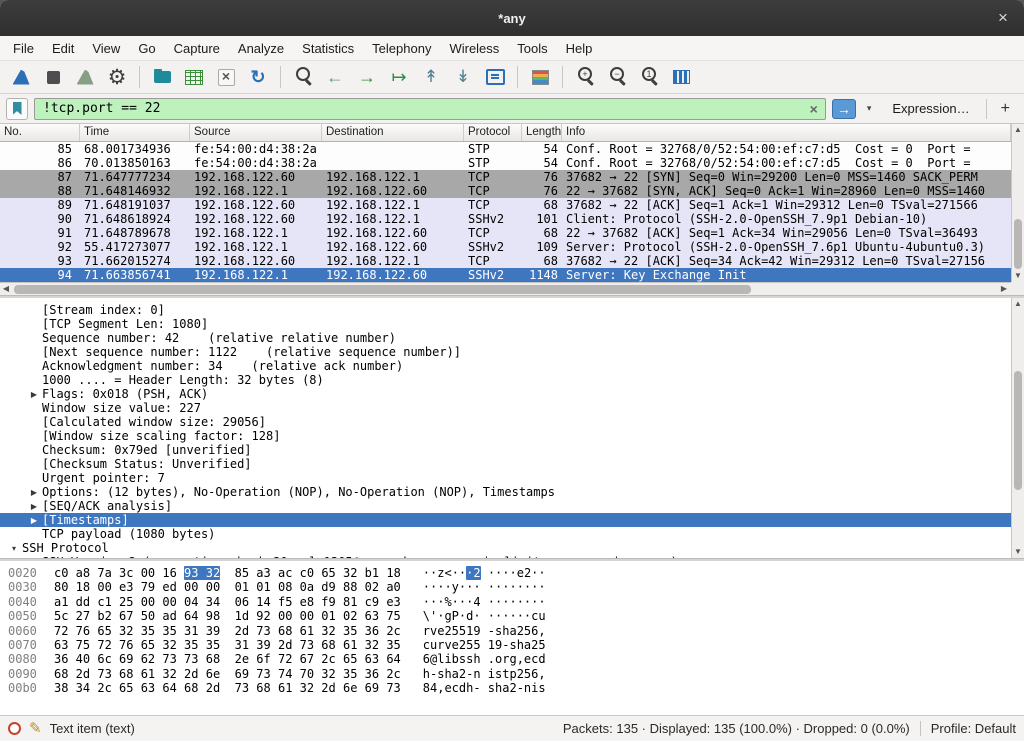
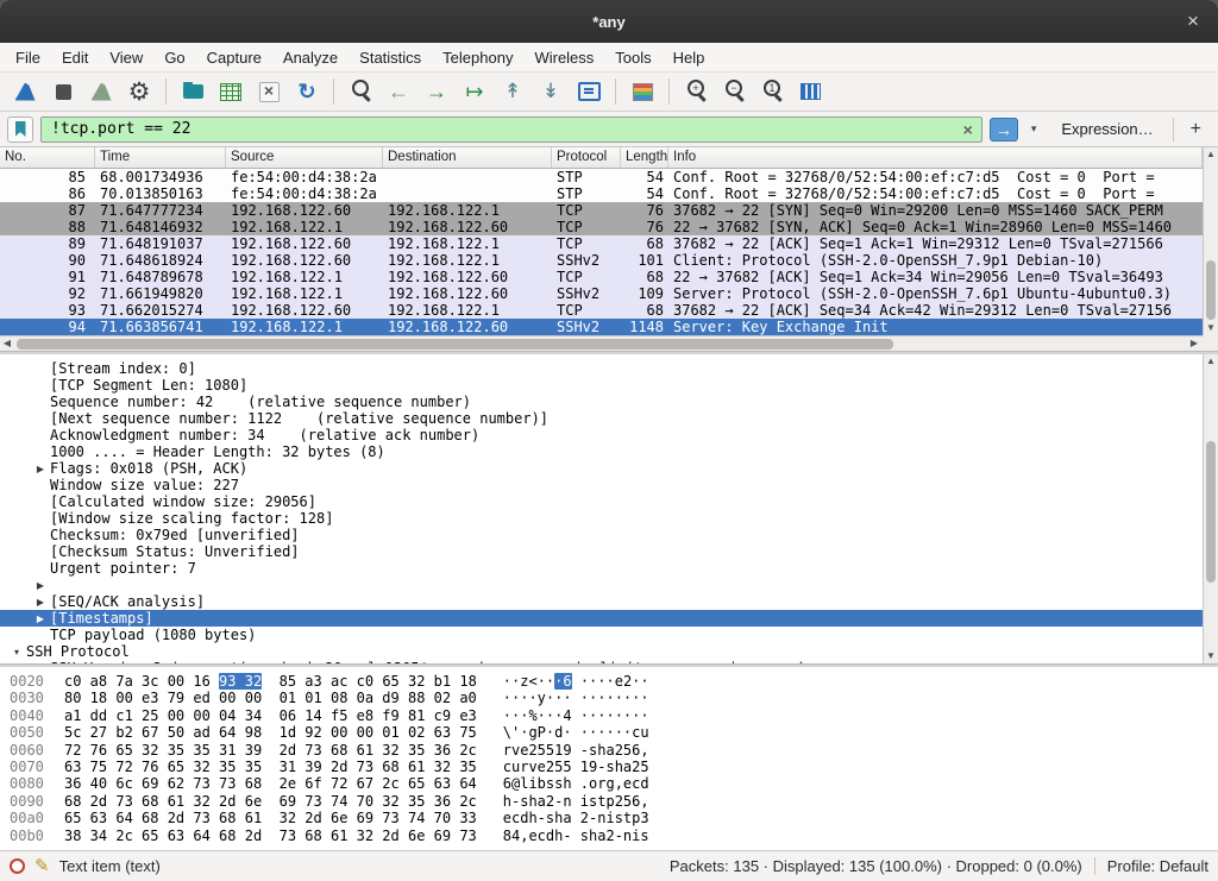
  *any
  ×
  File
  Edit
  View
  Go
  Capture
  Analyze
  Statistics
  Telephony
  Wireless
  Tools
  Help
  !tcp.port == 22
  ×
  ▾
  Expression…
  +
  No.
  Time
  Source
  Destination
  Protocol
  Length
  Info
  85
  68.001734936
  fe:54:00:d4:38:2a
  STP
  54
  Conf. Root = 32768/0/52:54:00:ef:c7:d5 Cost = 0 Port =
  86
  70.013850163
  fe:54:00:d4:38:2a
  STP
  54
  Conf. Root = 32768/0/52:54:00:ef:c7:d5 Cost = 0 Port =
  87
  71.647777234
  192.168.122.60
  192.168.122.1
  TCP
  76
  37682 → 22 [SYN] Seq=0 Win=29200 Len=0 MSS=1460 SACK_PERM
  88
  71.648146932
  192.168.122.1
  192.168.122.60
  TCP
  76
  22 → 37682 [SYN, ACK] Seq=0 Ack=1 Win=28960 Len=0 MSS=1460
  89
  71.648191037
  192.168.122.60
  192.168.122.1
  TCP
  68
  37682 → 22 [ACK] Seq=1 Ack=1 Win=29312 Len=0 TSval=271566
  90
  71.648618924
  192.168.122.60
  192.168.122.1
  SSHv2
  101
  Client: Protocol (SSH-2.0-OpenSSH_7.9p1 Debian-10)
  91
  71.648789678
  192.168.122.1
  192.168.122.60
  TCP
  68
  22 → 37682 [ACK] Seq=1 Ack=34 Win=29056 Len=0 TSval=36493
  92
- 55.417273077
+ 71.661949820
  192.168.122.1
  192.168.122.60
  SSHv2
  109
  Server: Protocol (SSH-2.0-OpenSSH_7.6p1 Ubuntu-4ubuntu0.3)
  93
  71.662015274
  192.168.122.60
  192.168.122.1
  TCP
  68
  37682 → 22 [ACK] Seq=34 Ack=42 Win=29312 Len=0 TSval=27156
  94
  71.663856741
  192.168.122.1
  192.168.122.60
  SSHv2
  1148
  Server: Key Exchange Init
  ▲
  ▼
  ◀
  ▶
  [Stream index: 0]
  [TCP Segment Len: 1080]
- Sequence number: 42 (relative relative number)
+ Sequence number: 42 (relative sequence number)
  [Next sequence number: 1122 (relative sequence number)]
  Acknowledgment number: 34 (relative ack number)
  1000 .... = Header Length: 32 bytes (8)
  ▶
  Flags: 0x018 (PSH, ACK)
  Window size value: 227
  [Calculated window size: 29056]
  [Window size scaling factor: 128]
  Checksum: 0x79ed [unverified]
  [Checksum Status: Unverified]
  Urgent pointer: 7
  ▶
- Options: (12 bytes), No-Operation (NOP), No-Operation (NOP), Timestamps
  ▶
  [SEQ/ACK analysis]
  ▶
  [Timestamps]
  TCP payload (1080 bytes)
  ▾
  SSH Protocol
  ▲
  ▼
- 0020 c0 a8 7a 3c 00 16 93 32 85 a3 ac c0 65 32 b1 18 ··z<···2 ····e2··
+ 0020 c0 a8 7a 3c 00 16 93 32 85 a3 ac c0 65 32 b1 18 ··z<···6 ····e2··
  0030 80 18 00 e3 79 ed 00 00 01 01 08 0a d9 88 02 a0 ····y··· ········
  0040 a1 dd c1 25 00 00 04 34 06 14 f5 e8 f9 81 c9 e3 ···%···4 ········
  0050 5c 27 b2 67 50 ad 64 98 1d 92 00 00 01 02 63 75 \'·gP·d· ······cu
  0060 72 76 65 32 35 35 31 39 2d 73 68 61 32 35 36 2c rve25519 -sha256,
  0070 63 75 72 76 65 32 35 35 31 39 2d 73 68 61 32 35 curve255 19-sha25
  0080 36 40 6c 69 62 73 73 68 2e 6f 72 67 2c 65 63 64 6@libssh .org,ecd
  0090 68 2d 73 68 61 32 2d 6e 69 73 74 70 32 35 36 2c h-sha2-n istp256,
+ 00a0 65 63 64 68 2d 73 68 61 32 2d 6e 69 73 74 70 33 ecdh-sha 2-nistp3
  00b0 38 34 2c 65 63 64 68 2d 73 68 61 32 2d 6e 69 73 84,ecdh- sha2-nis
  Text item (text)
  Packets: 135 · Displayed: 135 (100.0%) · Dropped: 0 (0.0%)
  Profile: Default
